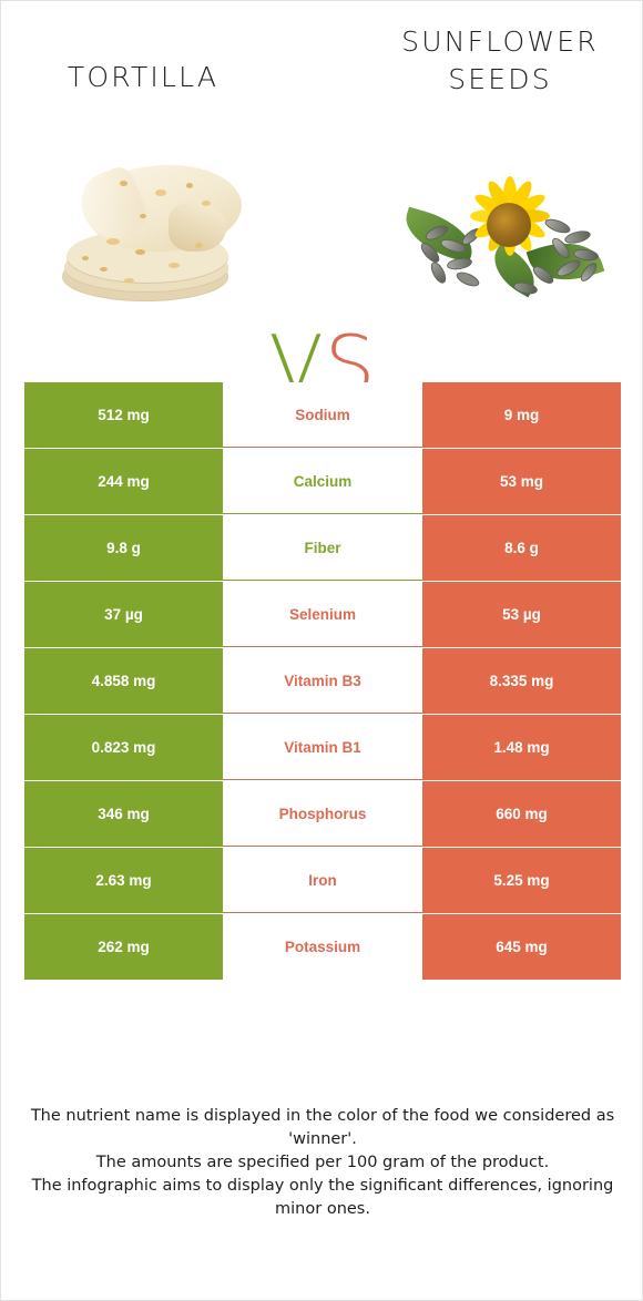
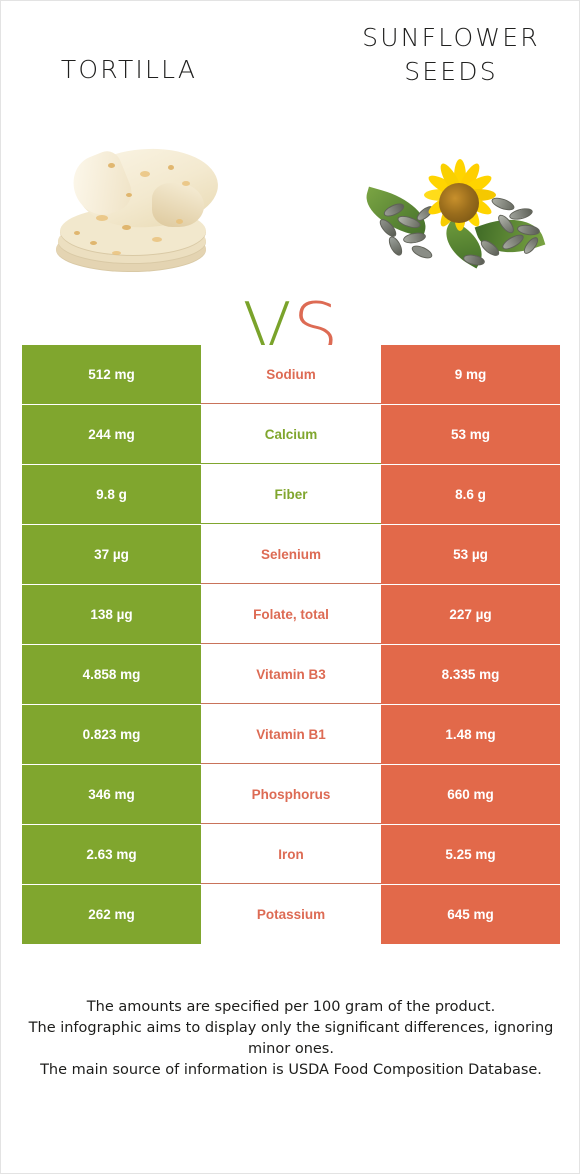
  TORTILLA
  SUNFLOWER SEEDS
  VS
  512 mg
  Sodium
  9 mg
  244 mg
  Calcium
  53 mg
  9.8 g
  Fiber
  8.6 g
  37 µg
  Selenium
  53 µg
+ 138 µg
+ Folate, total
+ 227 µg
  4.858 mg
  Vitamin B3
  8.335 mg
  0.823 mg
  Vitamin B1
  1.48 mg
  346 mg
  Phosphorus
  660 mg
  2.63 mg
  Iron
  5.25 mg
  262 mg
  Potassium
  645 mg
- The nutrient name is displayed in the color of the food we considered as 'winner'.
  The amounts are specified per 100 gram of the product.
  The infographic aims to display only the significant differences, ignoring minor ones.
+ The main source of information is USDA Food Composition Database.
